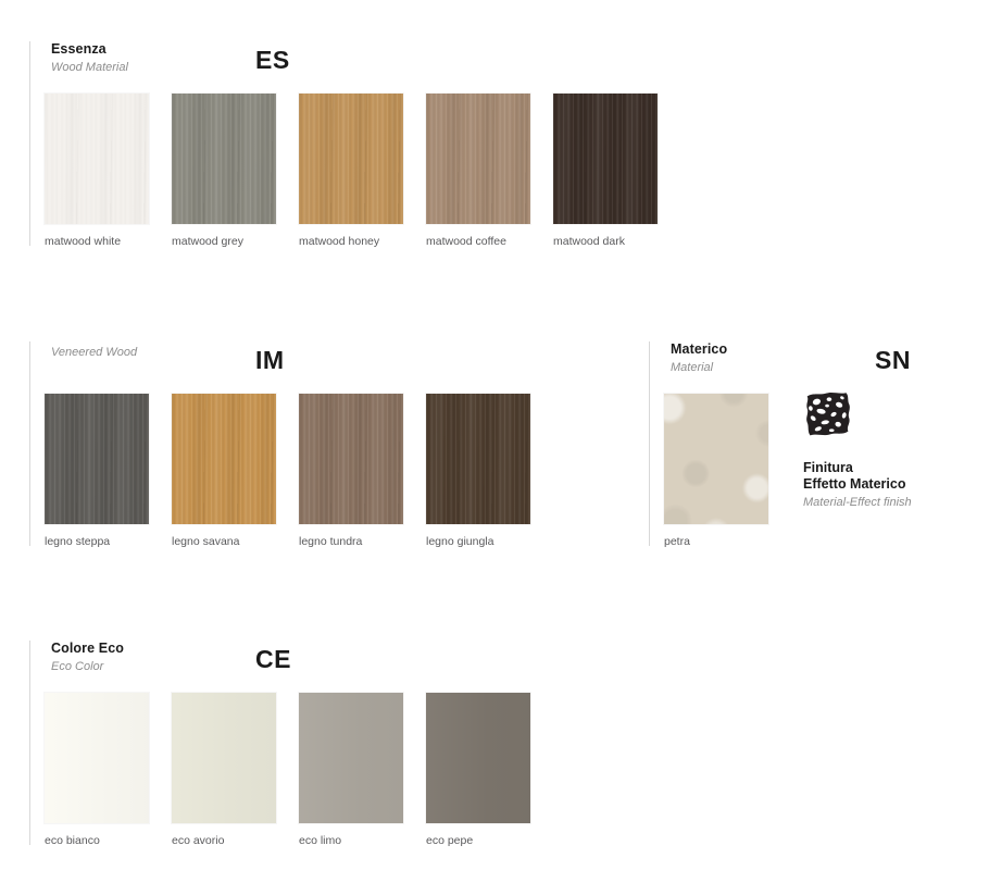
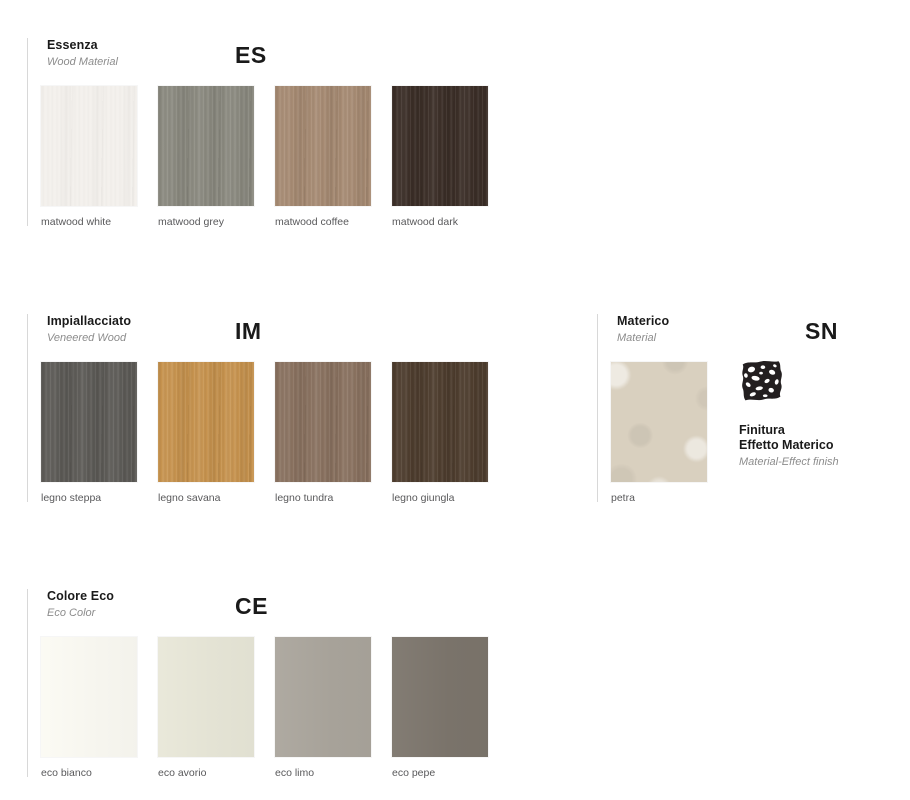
  Essenza
  Wood Material
  ES
  matwood white
  matwood grey
- matwood honey
  matwood coffee
  matwood dark
+ Impiallacciato
  Veneered Wood
  IM
  legno steppa
  legno savana
  legno tundra
  legno giungla
  Materico
  Material
  SN
  petra
  Finitura
  Effetto Materico
  Material-Effect finish
  Colore Eco
  Eco Color
  CE
  eco bianco
  eco avorio
  eco limo
  eco pepe
